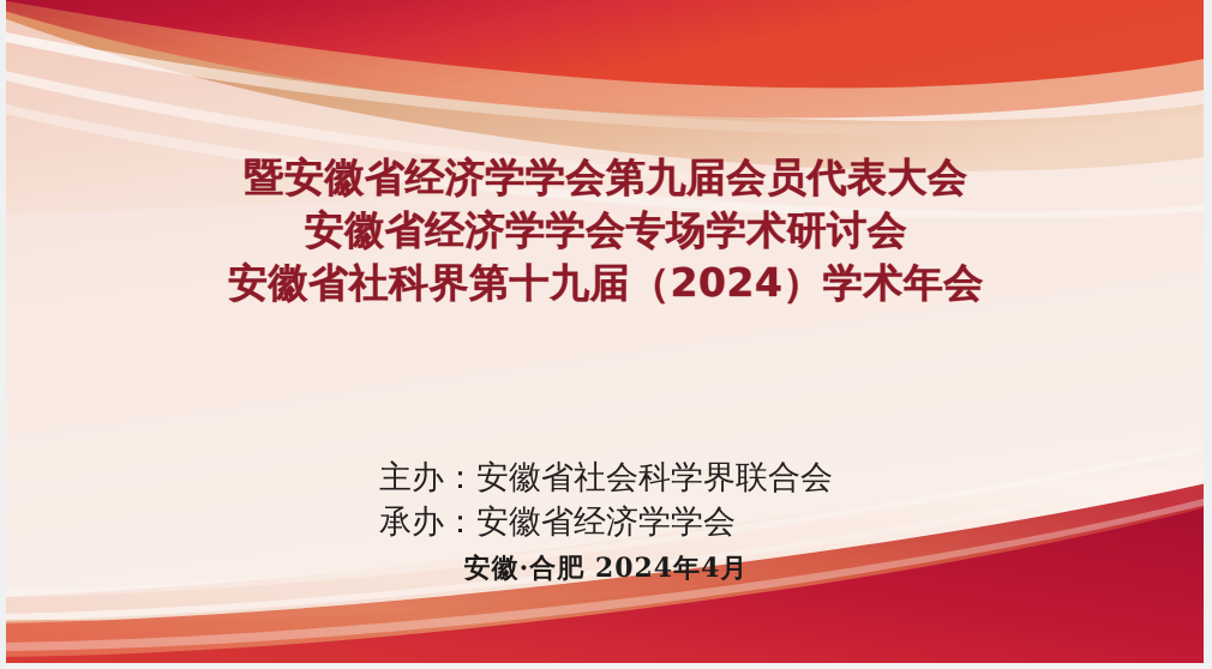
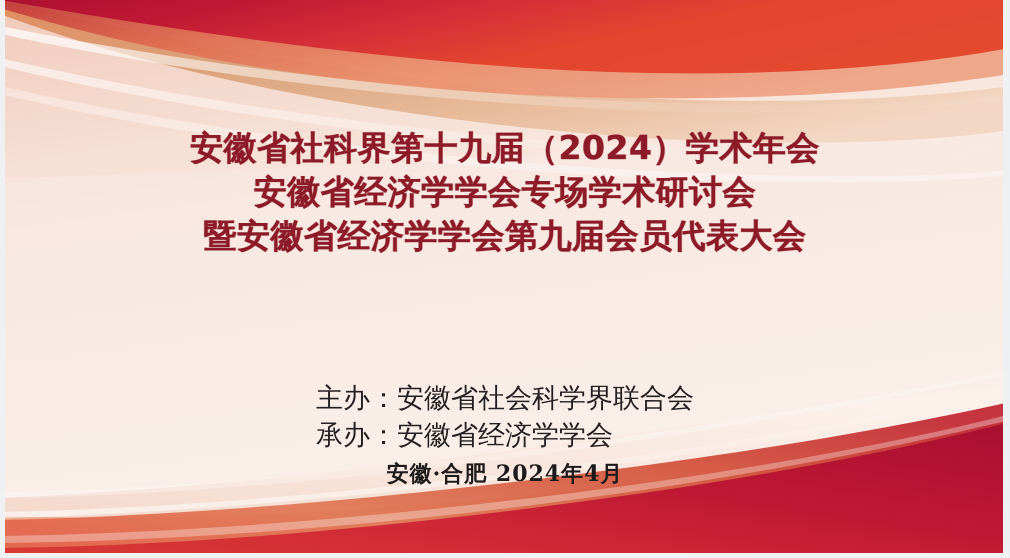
- 暨安徽省经济学学会第九届会员代表大会
+ 安徽省社科界第十九届（2024）学术年会
  安徽省经济学学会专场学术研讨会
- 安徽省社科界第十九届（2024）学术年会
+ 暨安徽省经济学学会第九届会员代表大会
  主办：安徽省社会科学界联合会
  承办：安徽省经济学学会
  安徽·合肥 2024年4月
